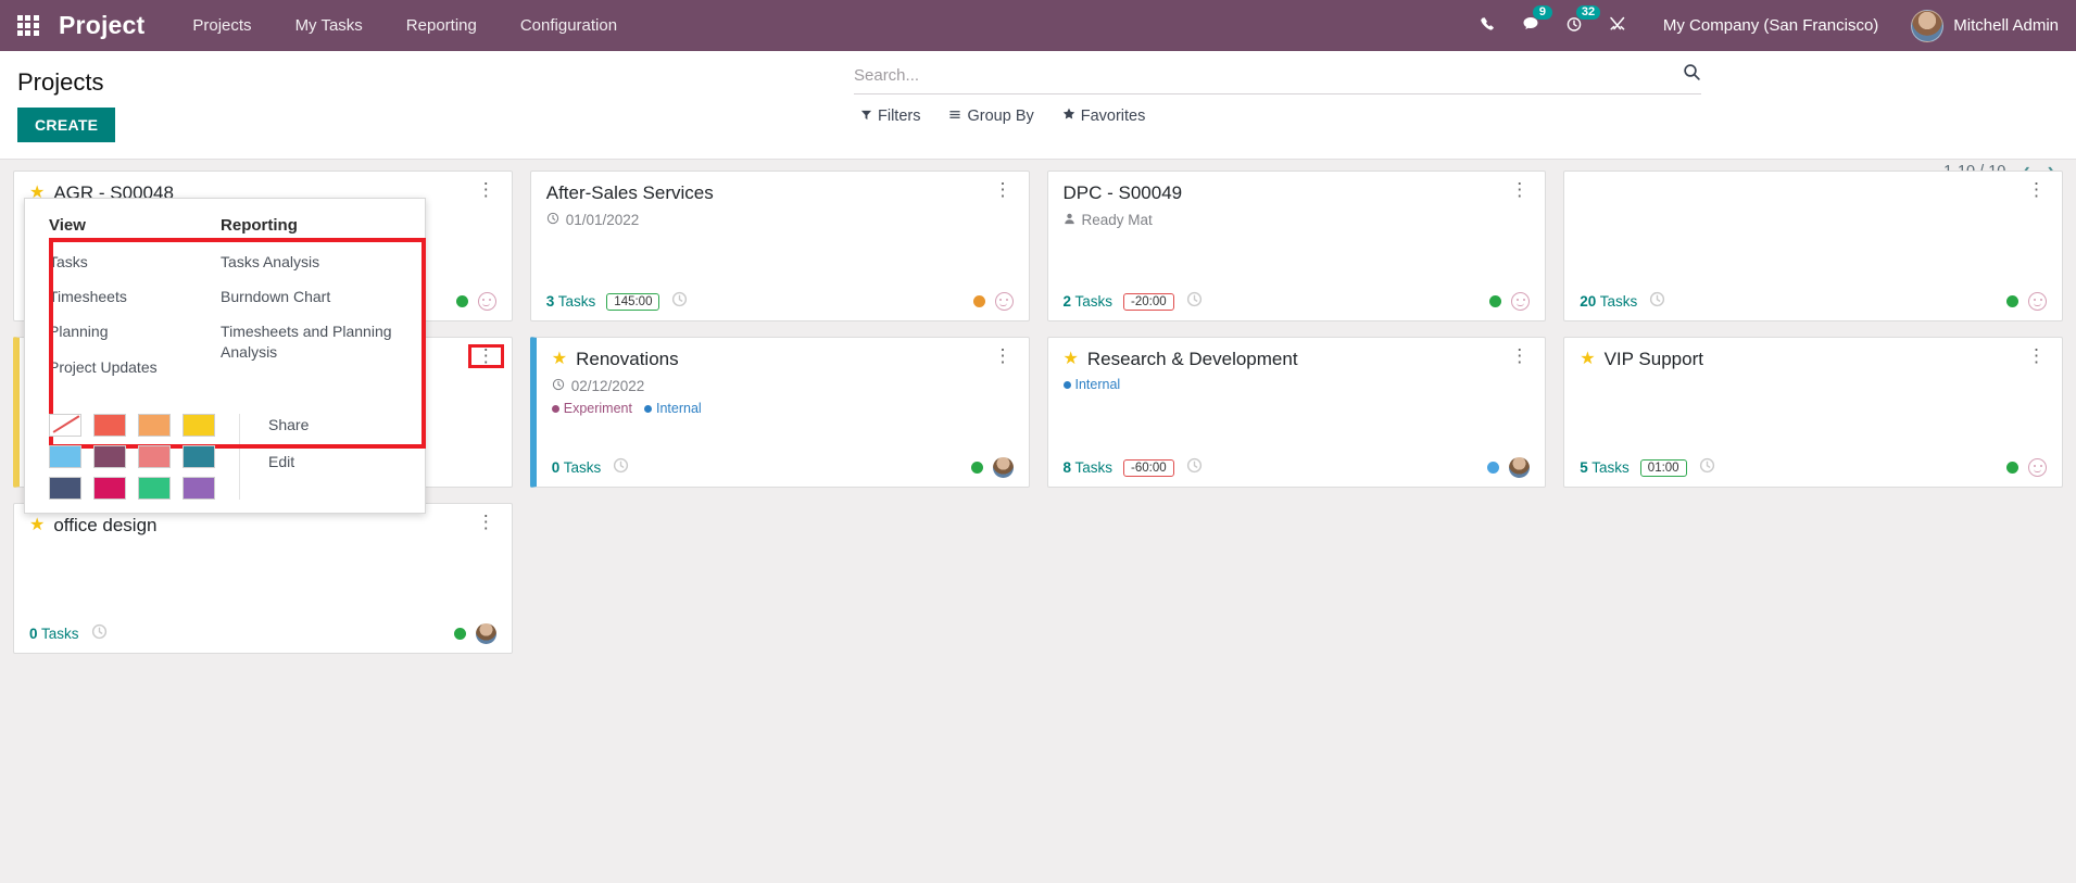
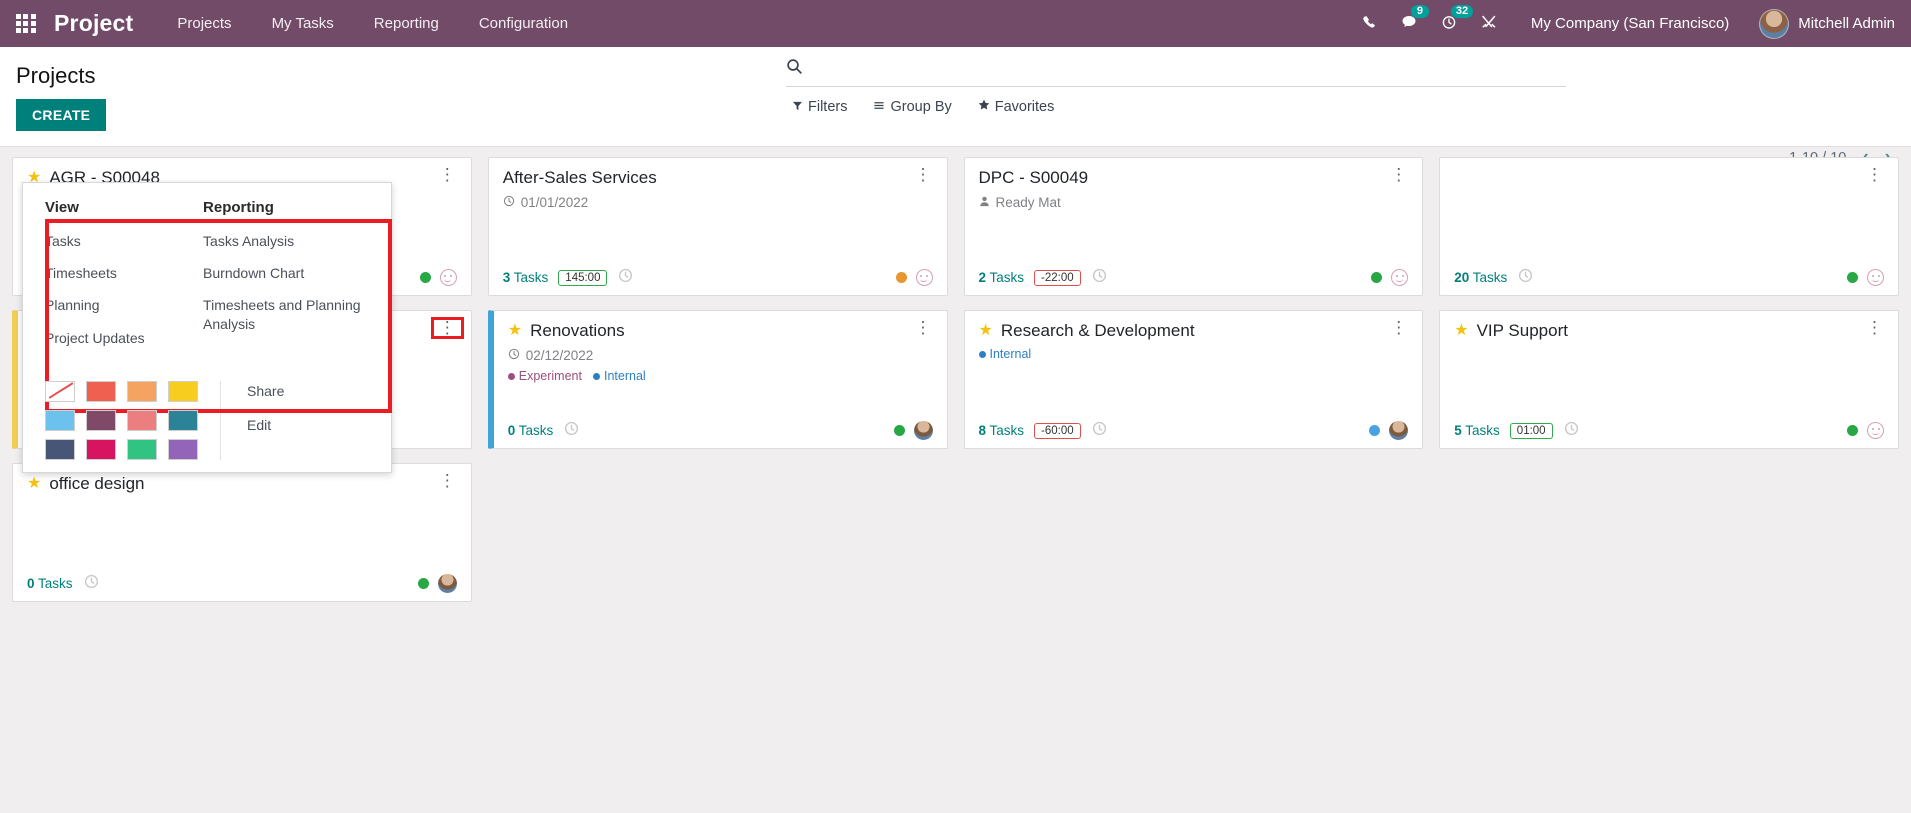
  Project
  Projects
  My Tasks
  Reporting
  Configuration
  9
  32
  My Company (San Francisco)
  Mitchell Admin
  Projects
  CREATE
- Search...
  Filters
  Group By
  Favorites
  ★
  AGR - S00048
  ⋮
  After-Sales Services
  01/01/2022
  3 Tasks
  145:00
  ⋮
  DPC - S00049
  Ready Mat
  2 Tasks
- -20:00
+ -22:00
  ⋮
  20 Tasks
  ⋮
  ⋮
  ★
  Renovations
  02/12/2022
  Experiment
  Internal
  0 Tasks
  ⋮
  ★
  Research & Development
  Internal
  8 Tasks
  -60:00
  ⋮
  ★
  VIP Support
  5 Tasks
  01:00
  ⋮
  ★
  office design
  0 Tasks
  ⋮
  View
  Tasks
  Timesheets
  Planning
  Project Updates
  Reporting
  Tasks Analysis
  Burndown Chart
  Timesheets and Planning Analysis
  Share
  Edit
